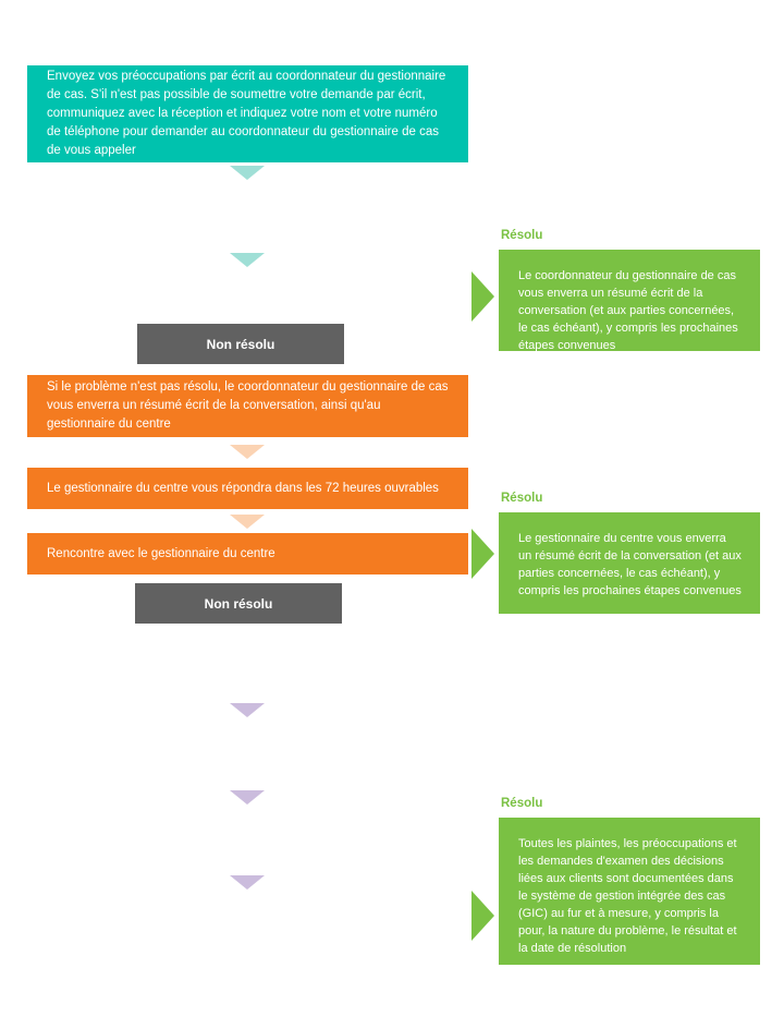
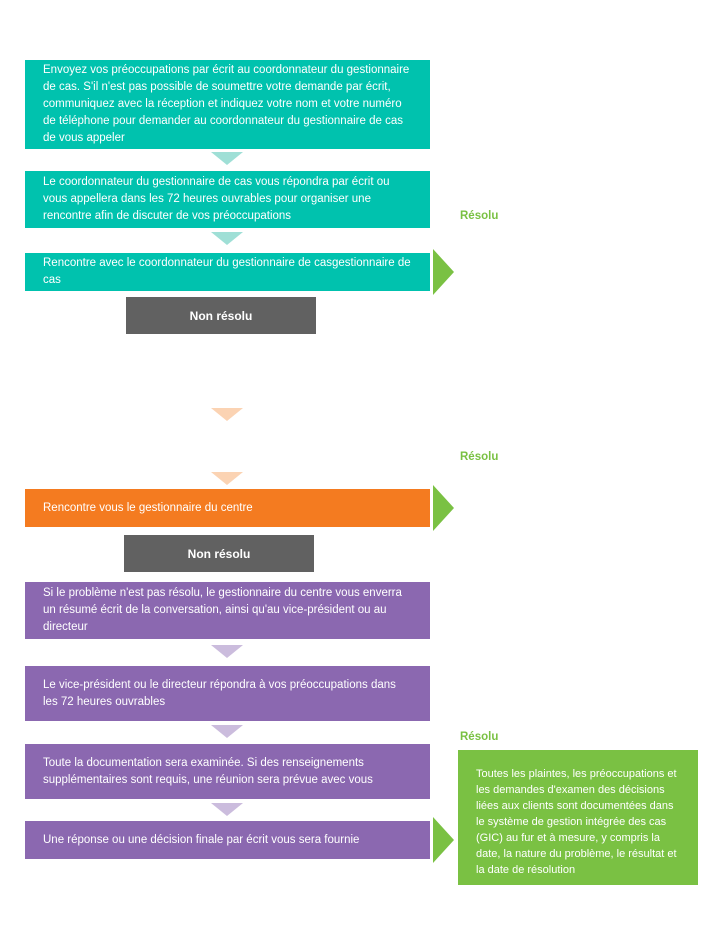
  Envoyez vos préoccupations par écrit au coordonnateur du gestionnaire de cas. S'il n'est pas possible de soumettre votre demande par écrit, communiquez avec la réception et indiquez votre nom et votre numéro de téléphone pour demander au coordonnateur du gestionnaire de cas de vous appeler
+ Le coordonnateur du gestionnaire de cas vous répondra par écrit ou vous appellera dans les 72 heures ouvrables pour organiser une rencontre afin de discuter de vos préoccupations
+ Rencontre avec le coordonnateur du gestionnaire de casgestionnaire de cas
  Non résolu
- Si le problème n'est pas résolu, le coordonnateur du gestionnaire de cas vous enverra un résumé écrit de la conversation, ainsi qu'au gestionnaire du centre
- Le gestionnaire du centre vous répondra dans les 72 heures ouvrables
- Rencontre avec le gestionnaire du centre
+ Rencontre vous le gestionnaire du centre
  Non résolu
+ Si le problème n'est pas résolu, le gestionnaire du centre vous enverra un résumé écrit de la conversation, ainsi qu'au vice-président ou au directeur
+ Le vice-président ou le directeur répondra à vos préoccupations dans les 72 heures ouvrables
+ Toute la documentation sera examinée. Si des renseignements supplémentaires sont requis, une réunion sera prévue avec vous
+ Une réponse ou une décision finale par écrit vous sera fournie
  Résolu
- Le coordonnateur du gestionnaire de cas vous enverra un résumé écrit de la conversation (et aux parties concernées, le cas échéant), y compris les prochaines étapes convenues
  Résolu
- Le gestionnaire du centre vous enverra un résumé écrit de la conversation (et aux parties concernées, le cas échéant), y compris les prochaines étapes convenues
  Résolu
- Toutes les plaintes, les préoccupations et les demandes d'examen des décisions liées aux clients sont documentées dans le système de gestion intégrée des cas (GIC) au fur et à mesure, y compris la pour, la nature du problème, le résultat et la date de résolution
+ Toutes les plaintes, les préoccupations et les demandes d'examen des décisions liées aux clients sont documentées dans le système de gestion intégrée des cas (GIC) au fur et à mesure, y compris la date, la nature du problème, le résultat et la date de résolution
